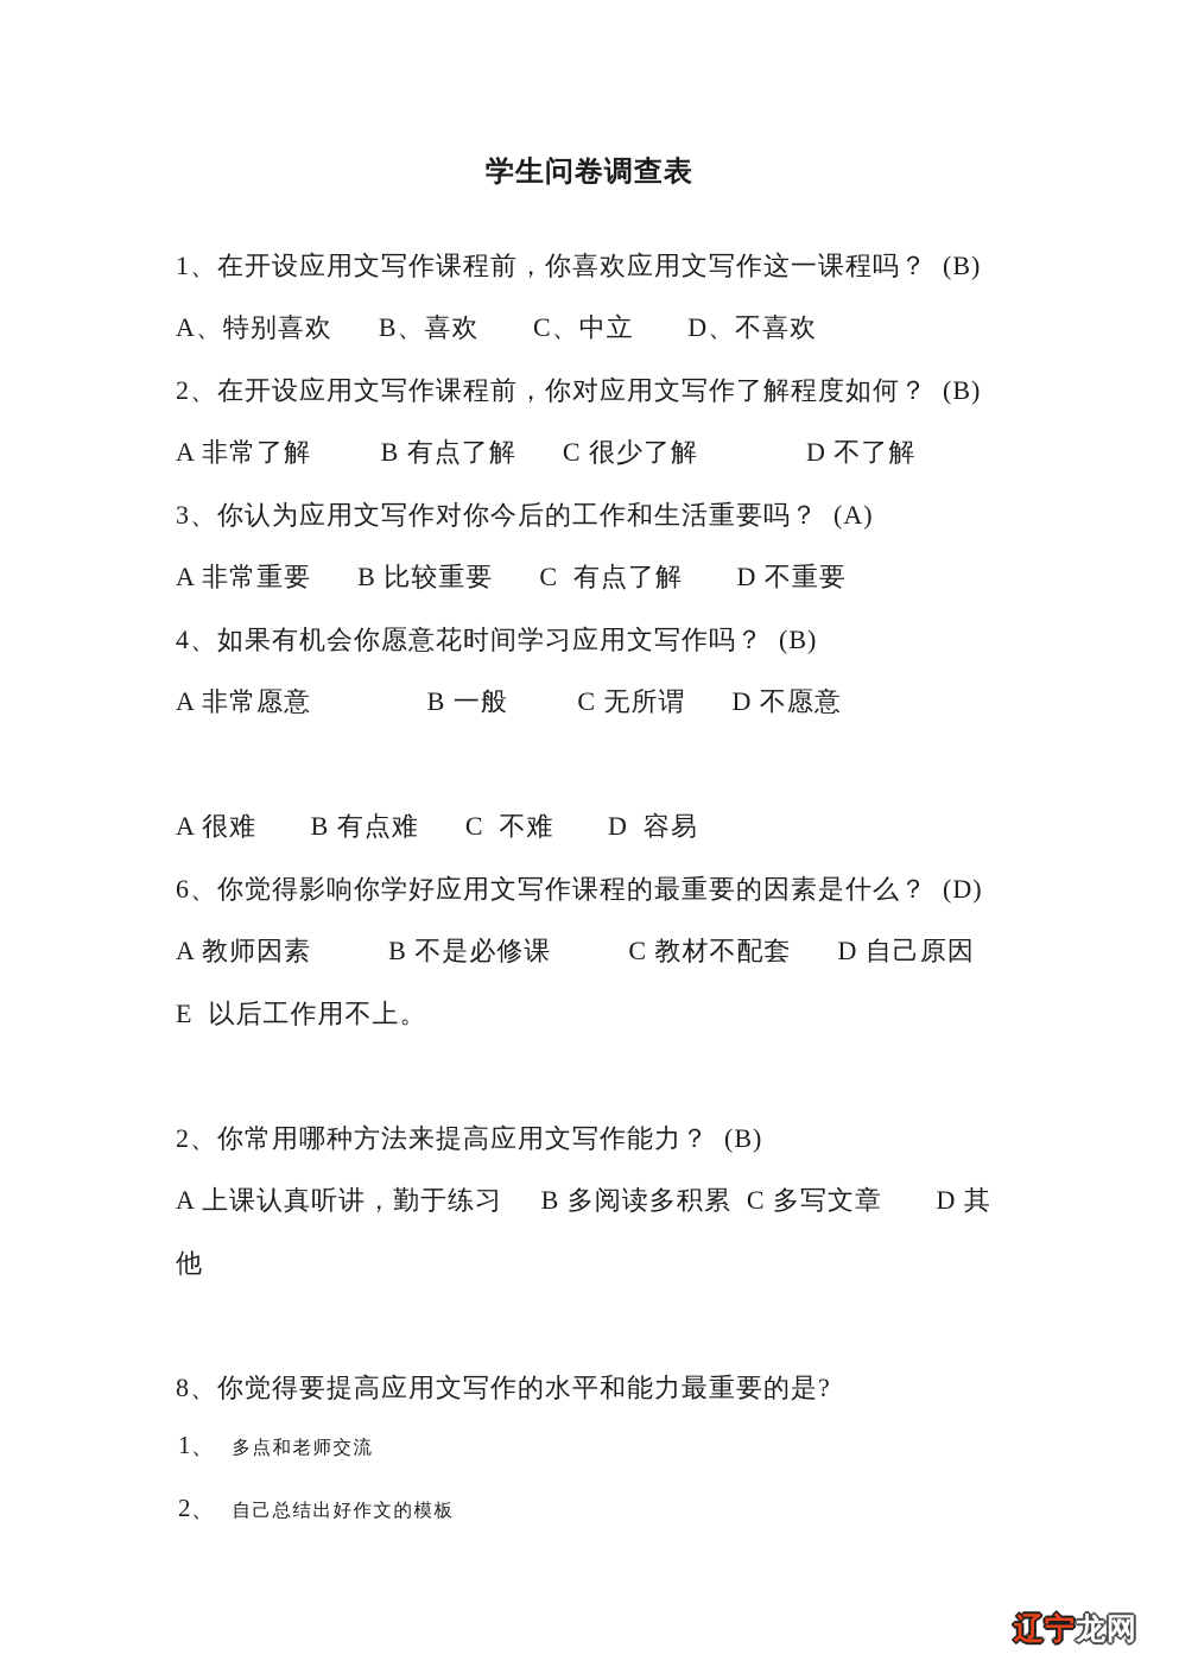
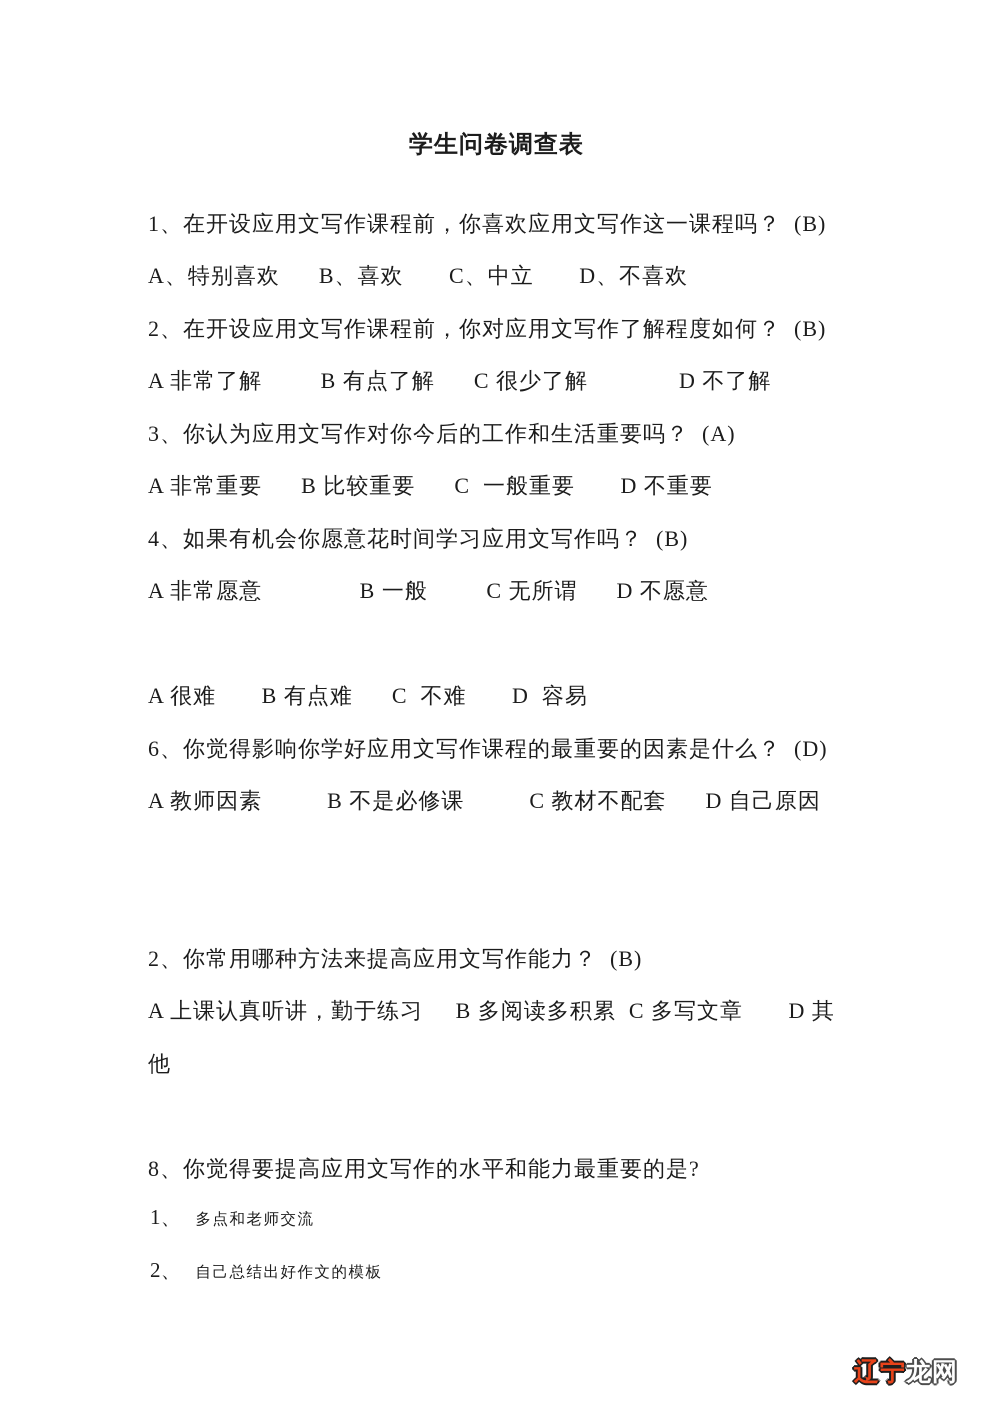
  学生问卷调查表
  1、在开设应用文写作课程前，你喜欢应用文写作这一课程吗？ (B)
  A、特别喜欢 B、喜欢 C、中立 D、不喜欢
  2、在开设应用文写作课程前，你对应用文写作了解程度如何？ (B)
  A 非常了解 B 有点了解 C 很少了解 D 不了解
  3、你认为应用文写作对你今后的工作和生活重要吗？ (A)
- A 非常重要 B 比较重要 C 有点了解 D 不重要
+ A 非常重要 B 比较重要 C 一般重要 D 不重要
  4、如果有机会你愿意花时间学习应用文写作吗？ (B)
  A 非常愿意 B 一般 C 无所谓 D 不愿意
  A 很难 B 有点难 C 不难 D 容易
  6、你觉得影响你学好应用文写作课程的最重要的因素是什么？ (D)
  A 教师因素 B 不是必修课 C 教材不配套 D 自己原因
- E 以后工作用不上。
  2、你常用哪种方法来提高应用文写作能力？ (B)
  A 上课认真听讲，勤于练习 B 多阅读多积累 C 多写文章 D 其
  他
  8、你觉得要提高应用文写作的水平和能力最重要的是?
  1、 多点和老师交流
  2、 自己总结出好作文的模板
  辽宁龙网
